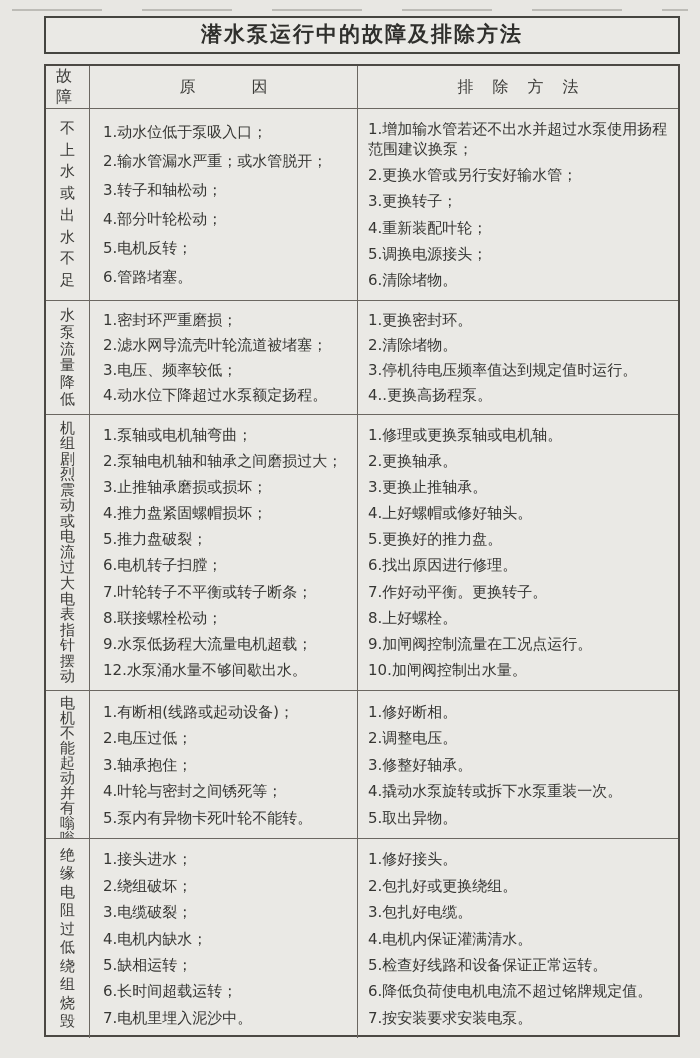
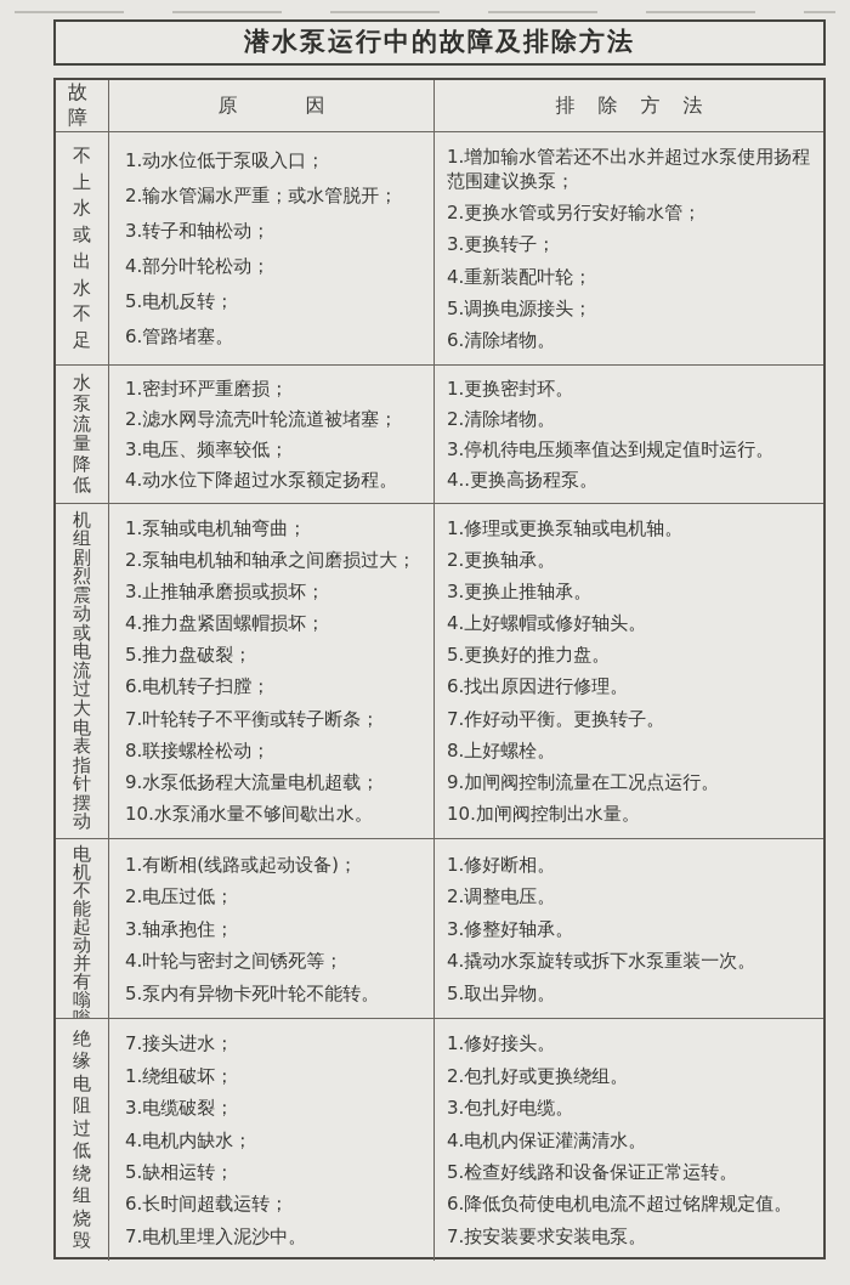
  潜水泵运行中的故障及排除方法
  故障
  原因
  排除方法
  不
  上
  水
  或
  出
  水
  不
  足
  1.动水位低于泵吸入口；
  2.输水管漏水严重；或水管脱开；
  3.转子和轴松动；
  4.部分叶轮松动；
  5.电机反转；
  6.管路堵塞。
  1.增加输水管若还不出水并超过水泵使用扬程范围建议换泵；
  2.更换水管或另行安好输水管；
  3.更换转子；
  4.重新装配叶轮；
  5.调换电源接头；
  6.清除堵物。
  水
  泵
  流
  量
  降
  低
  1.密封环严重磨损；
  2.滤水网导流壳叶轮流道被堵塞；
  3.电压、频率较低；
  4.动水位下降超过水泵额定扬程。
  1.更换密封环。
  2.清除堵物。
  3.停机待电压频率值达到规定值时运行。
  4..更换高扬程泵。
  机
  组
  剧
  烈
  震
  动
  或
  电
  流
  过
  大
  电
  表
  指
  针
  摆
  动
  1.泵轴或电机轴弯曲；
  2.泵轴电机轴和轴承之间磨损过大；
  3.止推轴承磨损或损坏；
  4.推力盘紧固螺帽损坏；
  5.推力盘破裂；
  6.电机转子扫膛；
  7.叶轮转子不平衡或转子断条；
  8.联接螺栓松动；
  9.水泵低扬程大流量电机超载；
- 12.水泵涌水量不够间歇出水。
+ 10.水泵涌水量不够间歇出水。
  1.修理或更换泵轴或电机轴。
  2.更换轴承。
  3.更换止推轴承。
  4.上好螺帽或修好轴头。
  5.更换好的推力盘。
  6.找出原因进行修理。
  7.作好动平衡。更换转子。
  8.上好螺栓。
  9.加闸阀控制流量在工况点运行。
  10.加闸阀控制出水量。
  电
  机
  不
  能
  起
  动
  并
  有
  嗡
  1.有断相(线路或起动设备)；
  2.电压过低；
  3.轴承抱住；
  4.叶轮与密封之间锈死等；
  5.泵内有异物卡死叶轮不能转。
  1.修好断相。
  2.调整电压。
  3.修整好轴承。
  4.撬动水泵旋转或拆下水泵重装一次。
  5.取出异物。
  绝
  缘
  电
  阻
  过
  低
  绕
  组
  烧
  毁
- 1.接头进水；
+ 7.接头进水；
- 2.绕组破坏；
+ 1.绕组破坏；
  3.电缆破裂；
  4.电机内缺水；
  5.缺相运转；
  6.长时间超载运转；
  7.电机里埋入泥沙中。
  1.修好接头。
  2.包扎好或更换绕组。
  3.包扎好电缆。
  4.电机内保证灌满清水。
  5.检查好线路和设备保证正常运转。
  6.降低负荷使电机电流不超过铭牌规定值。
  7.按安装要求安装电泵。
